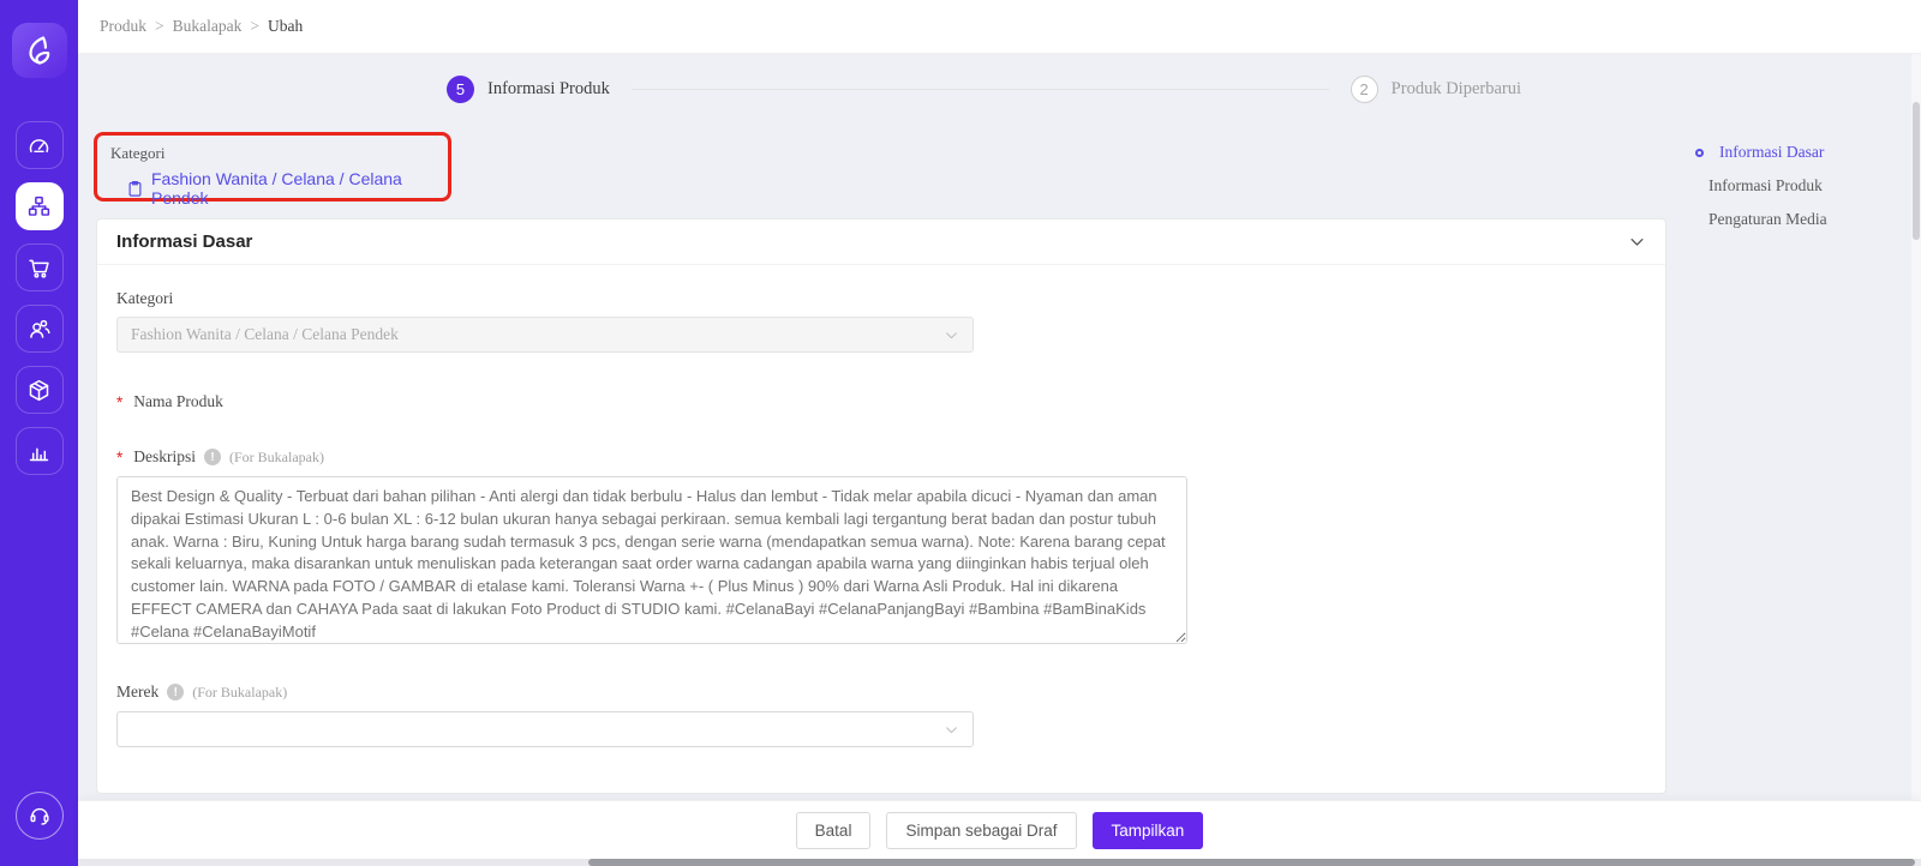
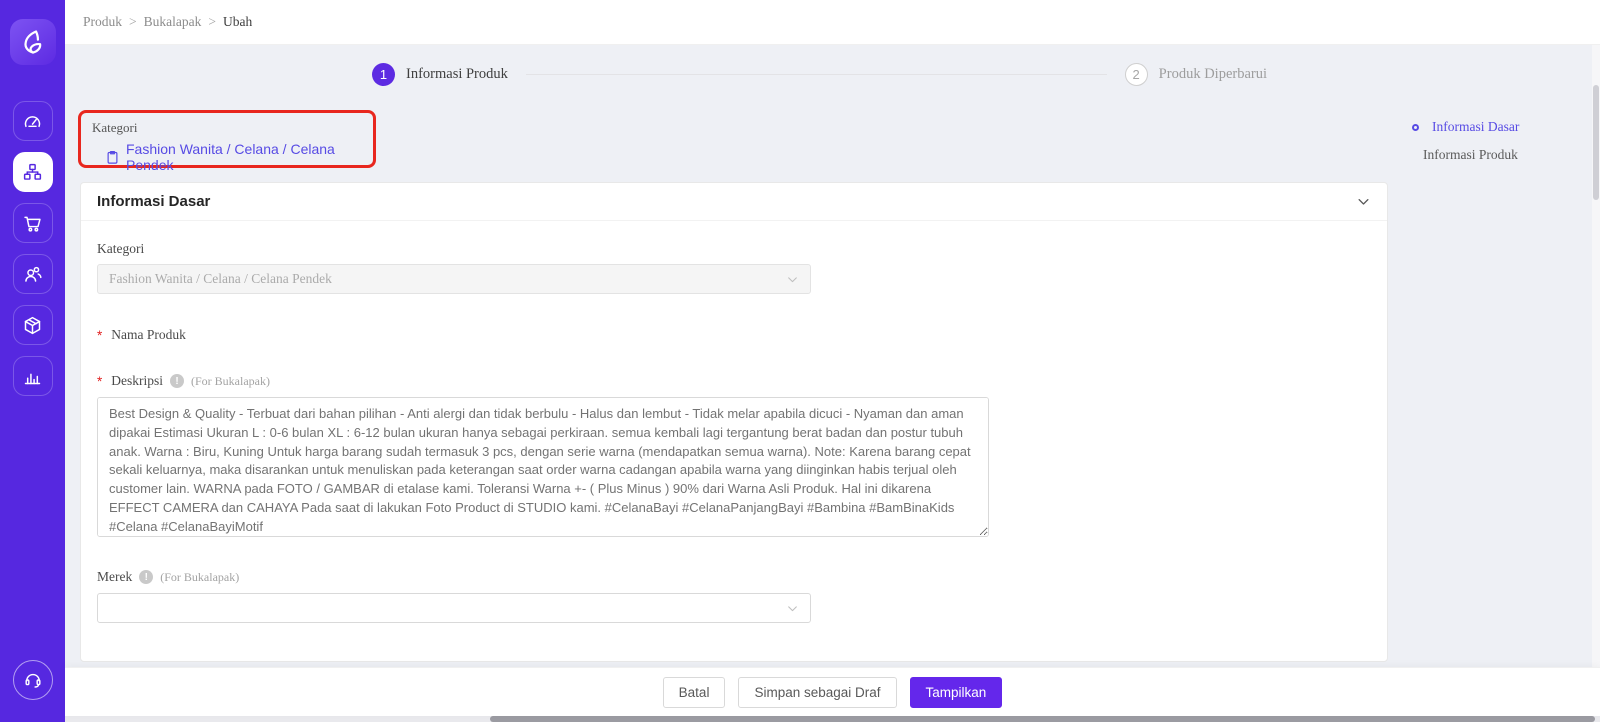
  Produk
  >
  Bukalapak
  >
  Ubah
- 5
+ 1
  Informasi Produk
  2
  Produk Diperbarui
  Kategori
  Fashion Wanita / Celana / Celana Pendek
  Informasi Dasar
  Kategori
  Fashion Wanita / Celana / Celana Pendek
  *
  Nama Produk
  *
  Deskripsi
  !
  (For Bukalapak)
  Merek
  !
  (For Bukalapak)
  Informasi Dasar
  Informasi Produk
- Pengaturan Media
  Batal
  Simpan sebagai Draf
  Tampilkan
